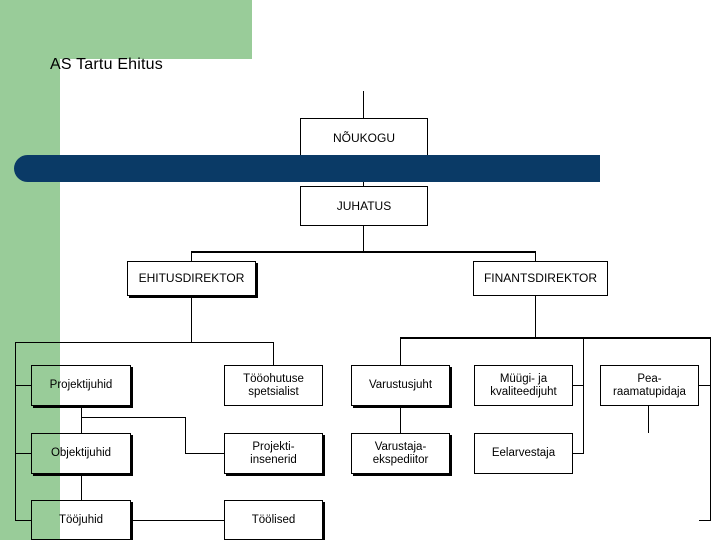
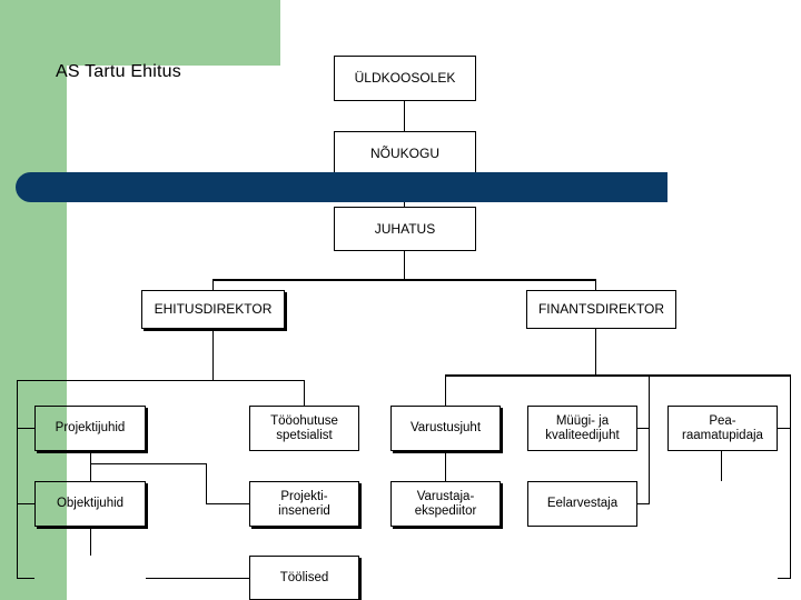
  AS Tartu Ehitus
+ ÜLDKOOSOLEK
  NÕUKOGU
  JUHATUS
  EHITUSDIREKTOR
  FINANTSDIREKTOR
  Projektijuhid
  Objektijuhid
- Tööjuhid
  Tööohutuse
  spetsialist
  Projekti-
  insenerid
  Töölised
  Varustusjuht
  Varustaja-
  ekspediitor
  Müügi- ja
  kvaliteedijuht
  Eelarvestaja
  Pea-
  raamatupidaja
